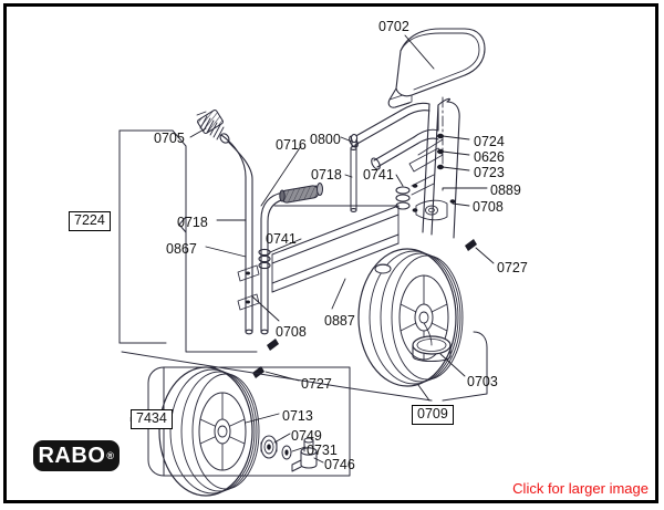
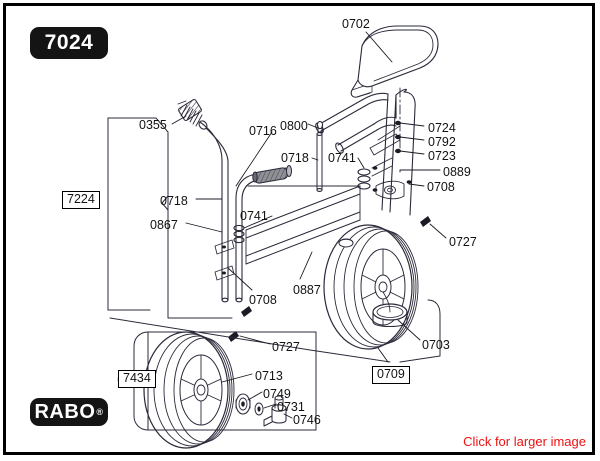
+ 7024
  RABO
  ®
  0702
  0800
- 0705
+ 0355
  0716
  0718
  0741
  0724
- 0626
+ 0792
  0723
  0889
  0708
  7224
  0718
  0867
  0741
  0887
  0708
  0727
  0727
  0703
  0709
  7434
  0713
  0749
  0731
  0746
  Click for larger image
